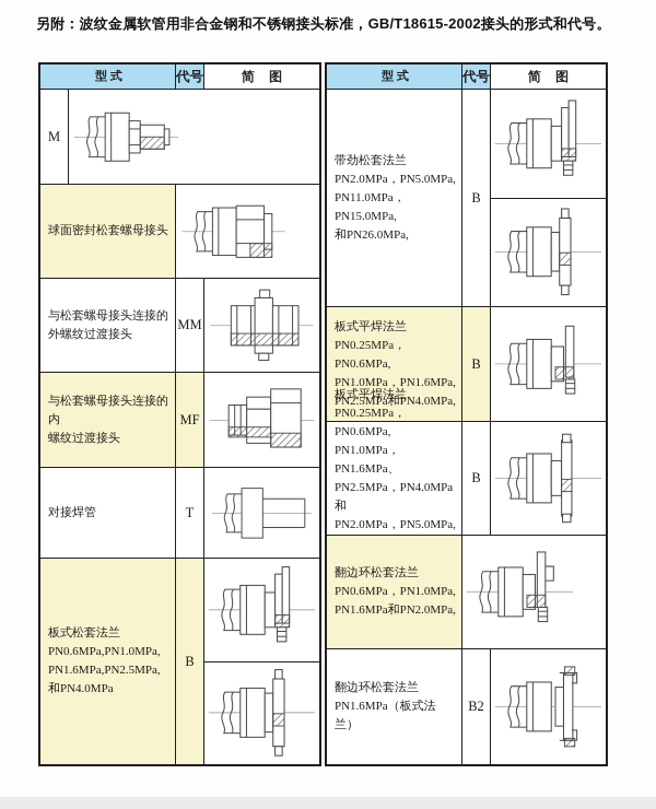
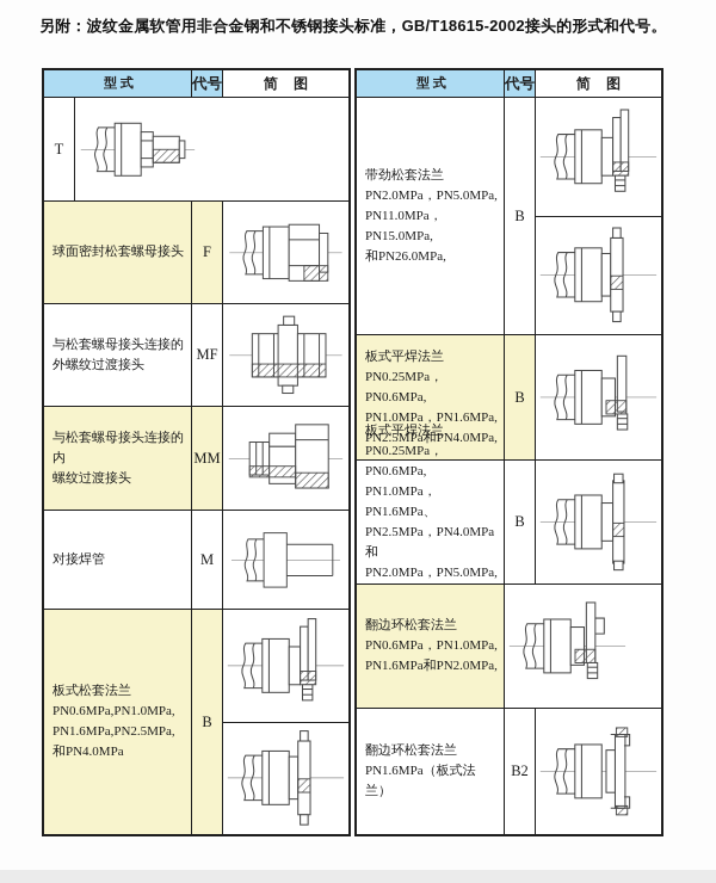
  另附：波纹金属软管用非合金钢和不锈钢接头标准，GB/T18615-2002接头的形式和代号。
  型 式
  代号
  简 图
- M
+ T
  球面密封松套螺母接头
+ F
  与松套螺母接头连接的
  外螺纹过渡接头
- MM
+ MF
  与松套螺母接头连接的内
  螺纹过渡接头
- MF
+ MM
  对接焊管
- T
+ M
  板式松套法兰
  PN0.6MPa,PN1.0MPa,
  PN1.6MPa,PN2.5MPa,
  和PN4.0MPa
  B
  型 式
  代号
  简 图
  带劲松套法兰
  PN2.0MPa，PN5.0MPa,
  PN11.0MPa，PN15.0MPa,
  和PN26.0MPa,
  B
  板式平焊法兰
  PN0.25MPa，PN0.6MPa,
  PN1.0MPa，PN1.6MPa,
  PN2.5MPa和PN4.0MPa,
  B
  板式平焊法兰
  PN0.25MPa，PN0.6MPa,
  PN1.0MPa，PN1.6MPa、
  PN2.5MPa，PN4.0MPa和
  PN2.0MPa，PN5.0MPa,
  B
  翻边环松套法兰
  PN0.6MPa，PN1.0MPa,
  PN1.6MPa和PN2.0MPa,
  翻边环松套法兰
  PN1.6MPa（板式法兰）
  B2
